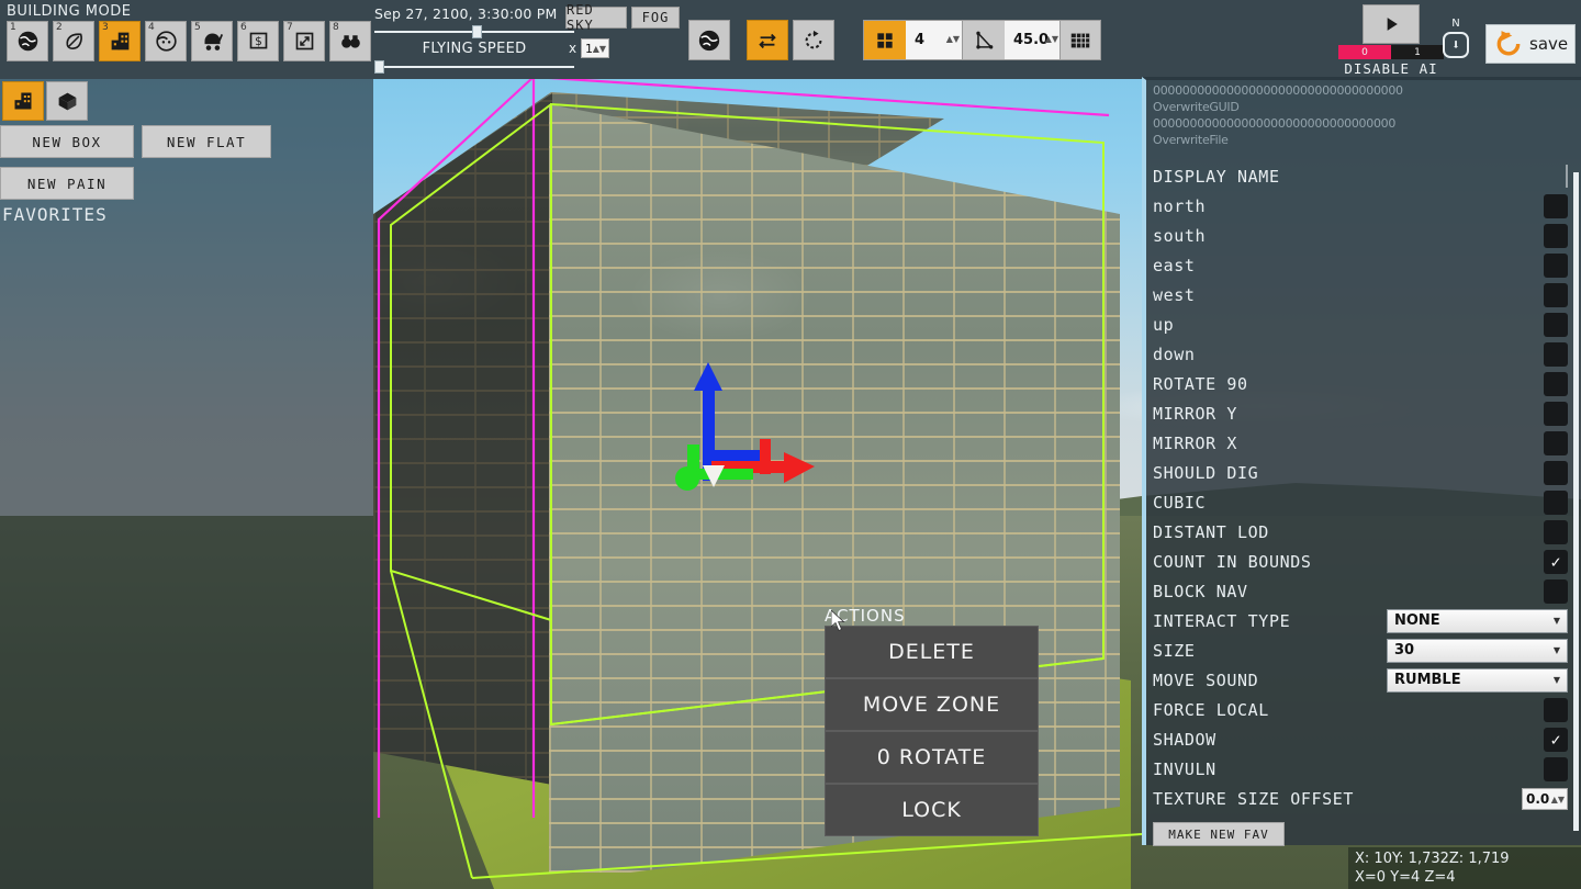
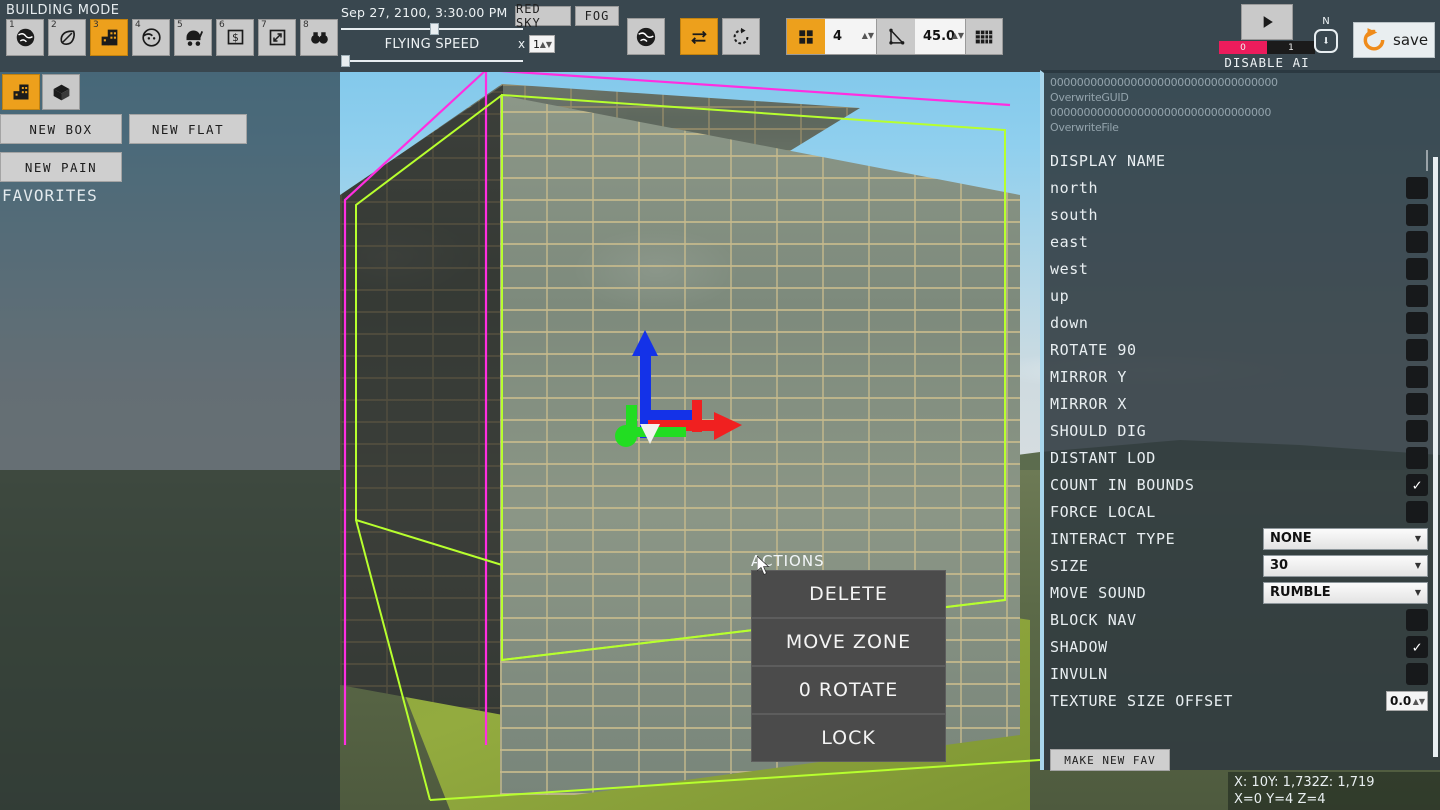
  BUILDING MODE
  1
  2
  3
  4
  5
  6
  $
  7
  8
  Sep 27, 2100, 3:30:00 PM
  FLYING SPEED
  x
  1
  ▲▼
  RED SKY
  FOG
  4
  ▲▼
  45.0
  ▲▼
  0
  1
  DISABLE AI
  N
  ⬇
  save
  NEW BOX
  NEW FLAT
  NEW PAIN
  FAVORITES
  0000000000000000000000000000000000
  OverwriteGUID
  000000000000000000000000000000000
  OverwriteFile
  DISPLAY NAME
  north
  south
  east
  west
  up
  down
  ROTATE 90
  MIRROR Y
  MIRROR X
  SHOULD DIG
- CUBIC
  DISTANT LOD
  COUNT IN BOUNDS
  ✓
- BLOCK NAV
+ FORCE LOCAL
  INTERACT TYPE
  NONE
  ▼
  SIZE
  30
  ▼
  MOVE SOUND
  RUMBLE
  ▼
- FORCE LOCAL
+ BLOCK NAV
  SHADOW
  ✓
  INVULN
  TEXTURE SIZE OFFSET
  0.0
  ▲▼
  MAKE NEW FAV
  ACTIONS
  DELETE
  MOVE ZONE
  0 ROTATE
  LOCK
  X: 10Y: 1,732Z: 1,719
  X=0 Y=4 Z=4
